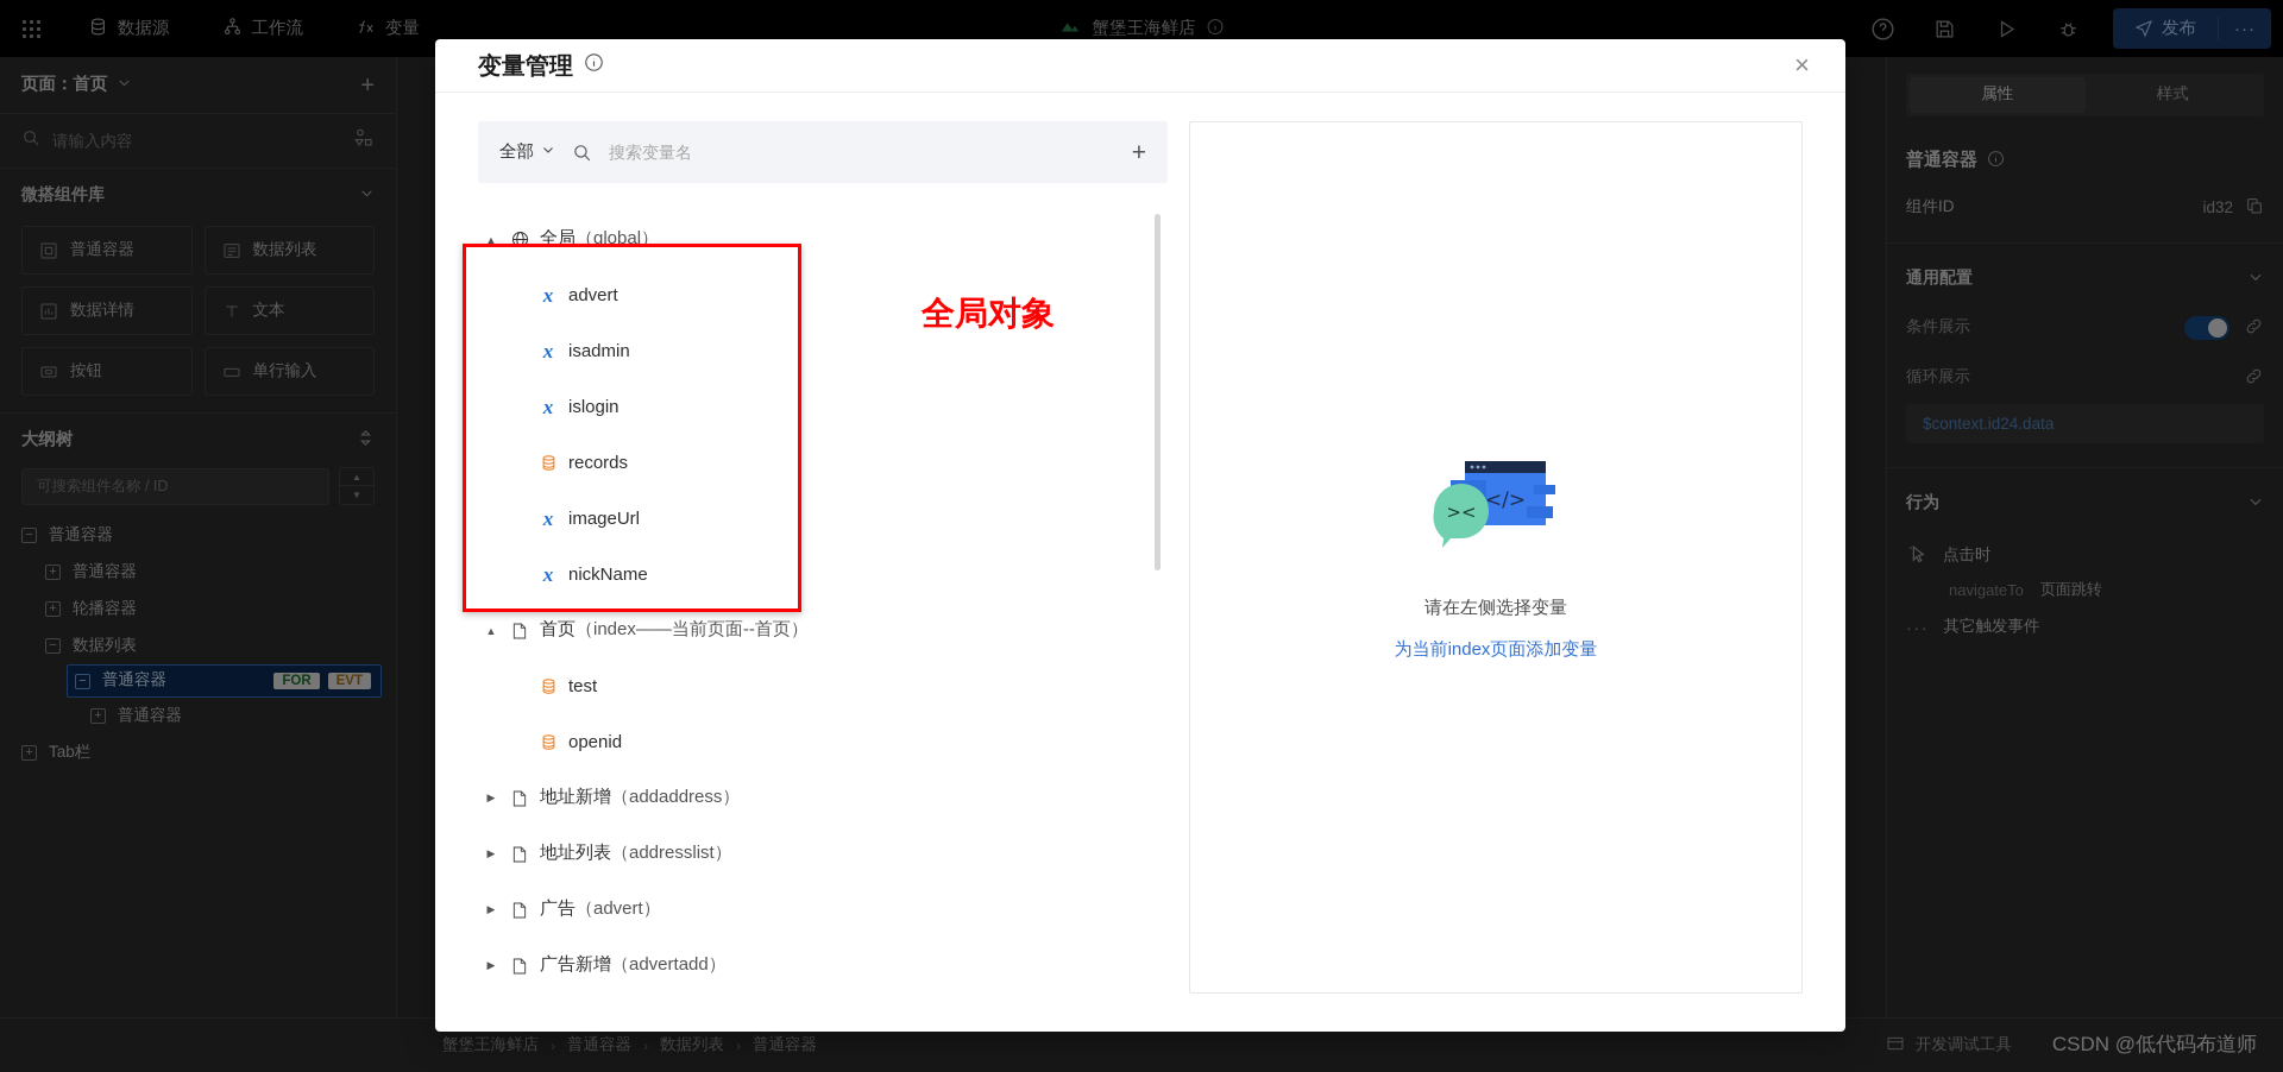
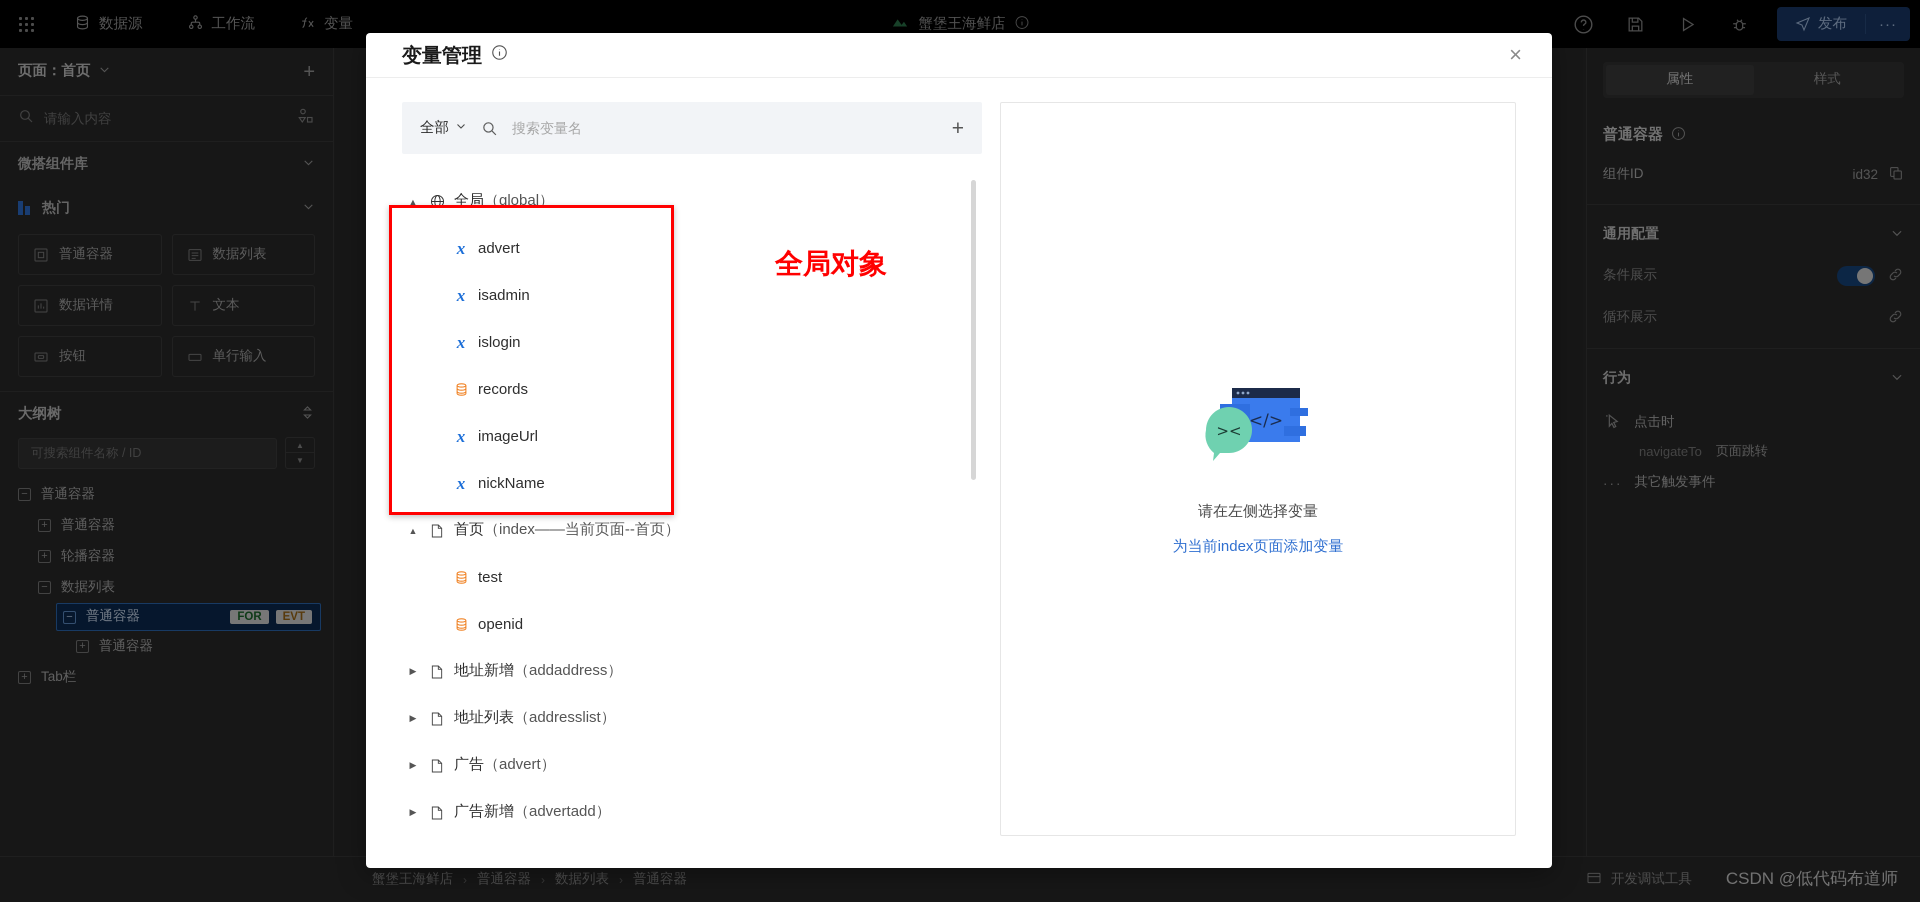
  数据源
  工作流
  变量
  蟹堡王海鲜店
  发布
  ···
  页面：首页
  +
  请输入内容
  微搭组件库
+ 热门
  普通容器
  数据列表
  数据详情
  文本
  按钮
  单行输入
  大纲树
  可搜索组件名称 / ID
  ▲
  ▼
  −
  普通容器
  +
  普通容器
  +
  轮播容器
  −
  数据列表
  −
  普通容器
  FOR
  EVT
  +
  普通容器
  +
  Tab栏
  属性
  样式
  普通容器
  组件ID
  id32
  通用配置
  条件展示
  循环展示
- $context.id24.data
  行为
  点击时
  navigateTo
  页面跳转
  ···
  其它触发事件
  蟹堡王海鲜店
  ›
  普通容器
  ›
  数据列表
  ›
  普通容器
  开发调试工具
  CSDN @低代码布道师
  变量管理
  ×
  全部
  搜索变量名
  +
  ▲
  全局（global）
  x
  advert
  x
  isadmin
  x
  islogin
  records
  x
  imageUrl
  x
  nickName
  ▲
  首页（index——当前页面--首页）
  test
  openid
  ▶
  地址新增（addaddress）
  ▶
  地址列表（addresslist）
  ▶
  广告（advert）
  ▶
  广告新增（advertadd）
  </>
  ><
  请在左侧选择变量
  为当前index页面添加变量
  全局对象
